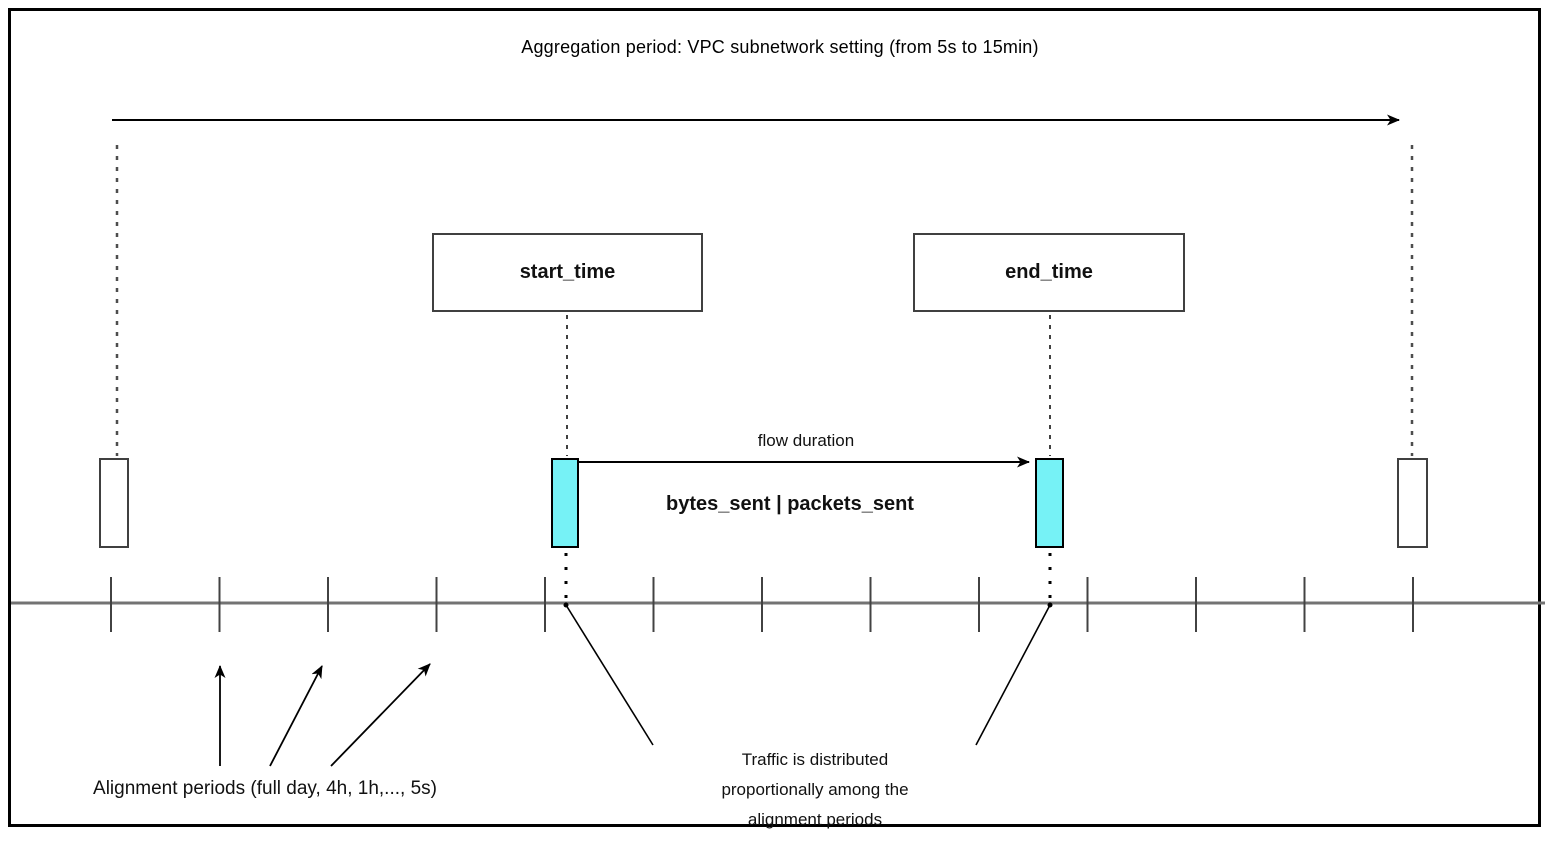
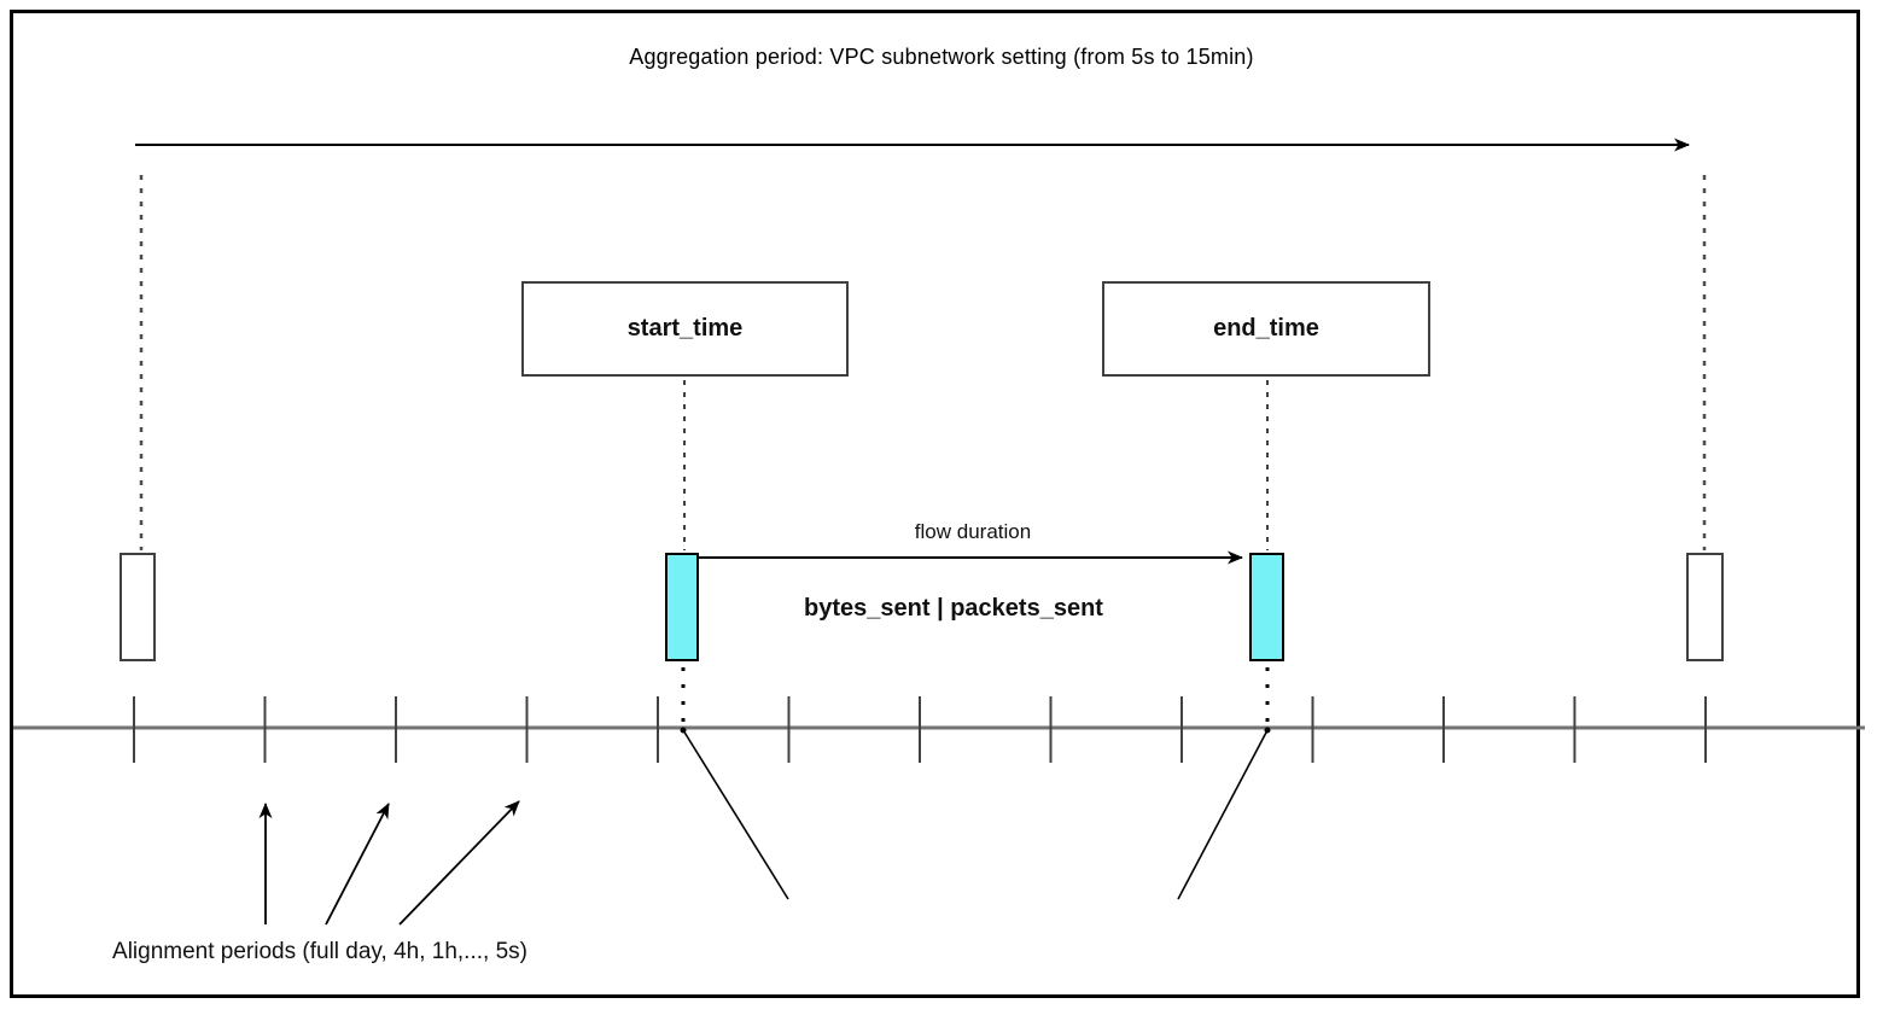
  Aggregation period: VPC subnetwork setting (from 5s to 15min)
  start_time
  end_time
  flow duration
  bytes_sent | packets_sent
  Alignment periods (full day, 4h, 1h,..., 5s)
- Traffic is distributed
- proportionally among the
- alignment periods
